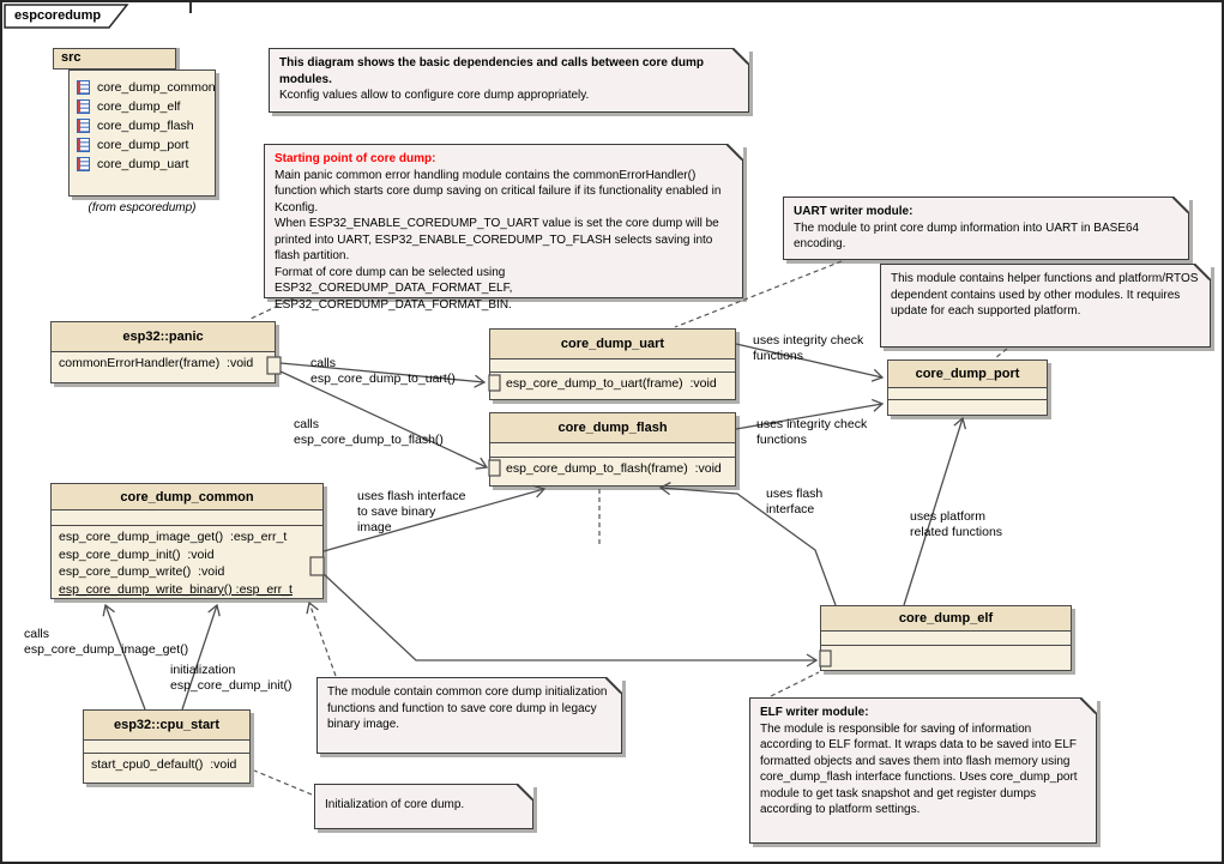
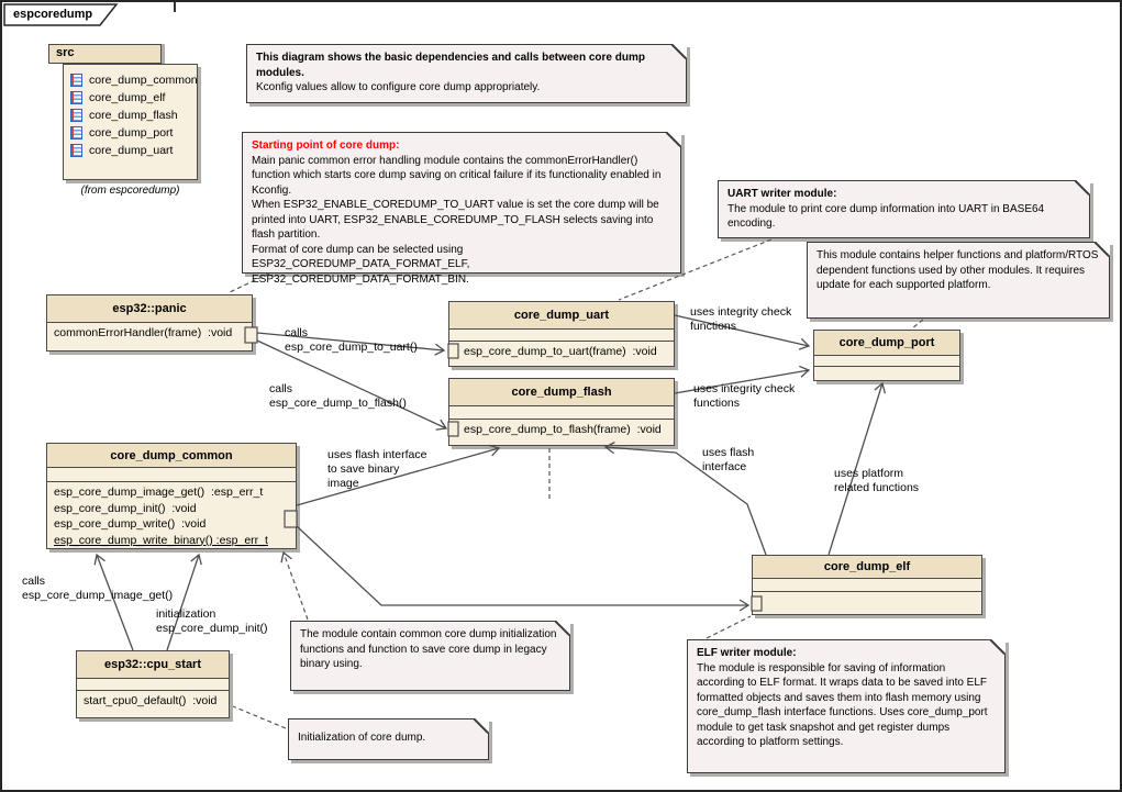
  espcoredump
  src
  core_dump_common
  core_dump_elf
  core_dump_flash
  core_dump_port
  core_dump_uart
  (from espcoredump)
  esp32::panic
  commonErrorHandler(frame) :void
  core_dump_uart
  esp_core_dump_to_uart(frame) :void
  core_dump_flash
  esp_core_dump_to_flash(frame) :void
  core_dump_common
  esp_core_dump_image_get() :esp_err_t
  esp_core_dump_init() :void
  esp_core_dump_write() :void
  esp_core_dump_write_binary() :esp_err_t
  core_dump_port
  core_dump_elf
  esp32::cpu_start
  start_cpu0_default() :void
  This diagram shows the basic dependencies and calls between core dump modules.
  Kconfig values allow to configure core dump appropriately.
  Starting point of core dump:
  Main panic common error handling module contains the commonErrorHandler() function which starts core dump saving on critical failure if its functionality enabled in Kconfig.
  When ESP32_ENABLE_COREDUMP_TO_UART value is set the core dump will be printed into UART, ESP32_ENABLE_COREDUMP_TO_FLASH selects saving into flash partition.
  Format of core dump can be selected using ESP32_COREDUMP_DATA_FORMAT_ELF, ESP32_COREDUMP_DATA_FORMAT_BIN.
  UART writer module:
  The module to print core dump information into UART in BASE64 encoding.
- This module contains helper functions and platform/RTOS dependent contains used by other modules. It requires update for each supported platform.
+ This module contains helper functions and platform/RTOS dependent functions used by other modules. It requires update for each supported platform.
- The module contain common core dump initialization functions and function to save core dump in legacy binary image.
+ The module contain common core dump initialization functions and function to save core dump in legacy binary using.
  Initialization of core dump.
  ELF writer module:
  The module is responsible for saving of information according to ELF format. It wraps data to be saved into ELF formatted objects and saves them into flash memory using core_dump_flash interface functions. Uses core_dump_port module to get task snapshot and get register dumps according to platform settings.
  calls
  esp_core_dump_to_uart()
  calls
  esp_core_dump_to_flash()
  uses integrity check
  functions
  uses integrity check
  functions
  uses flash interface
  to save binary
  image
  uses flash
  interface
  uses platform
  related functions
  calls
  esp_core_dump_image_get()
  initialization
  esp_core_dump_init()
